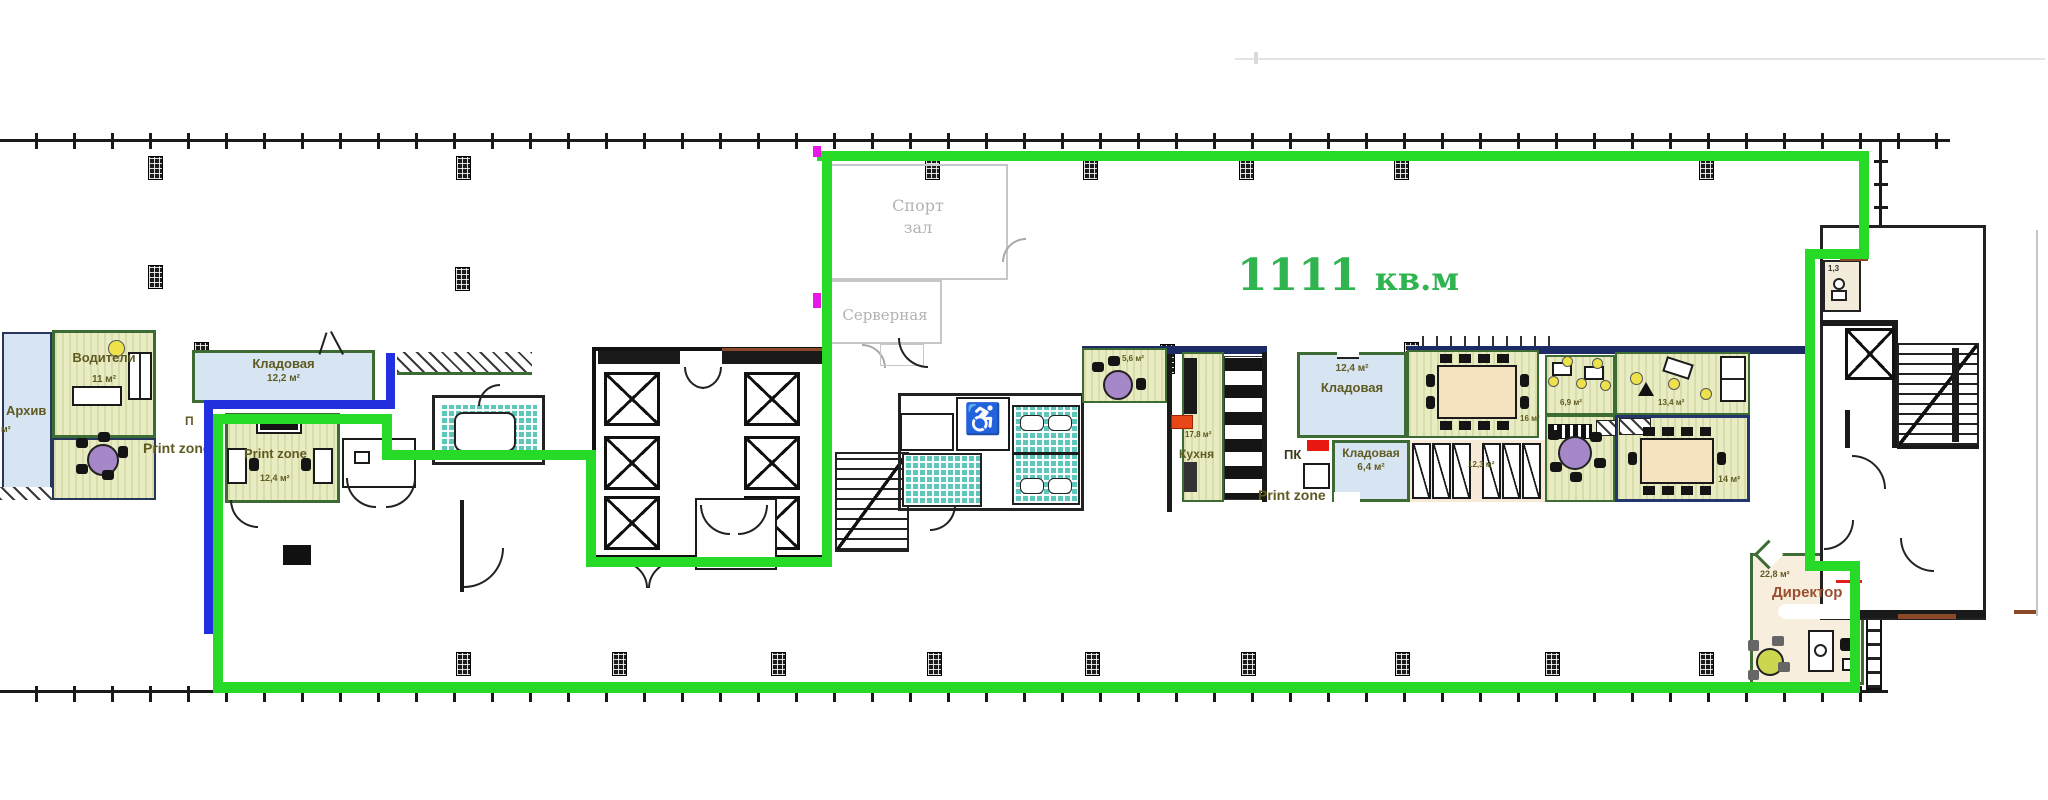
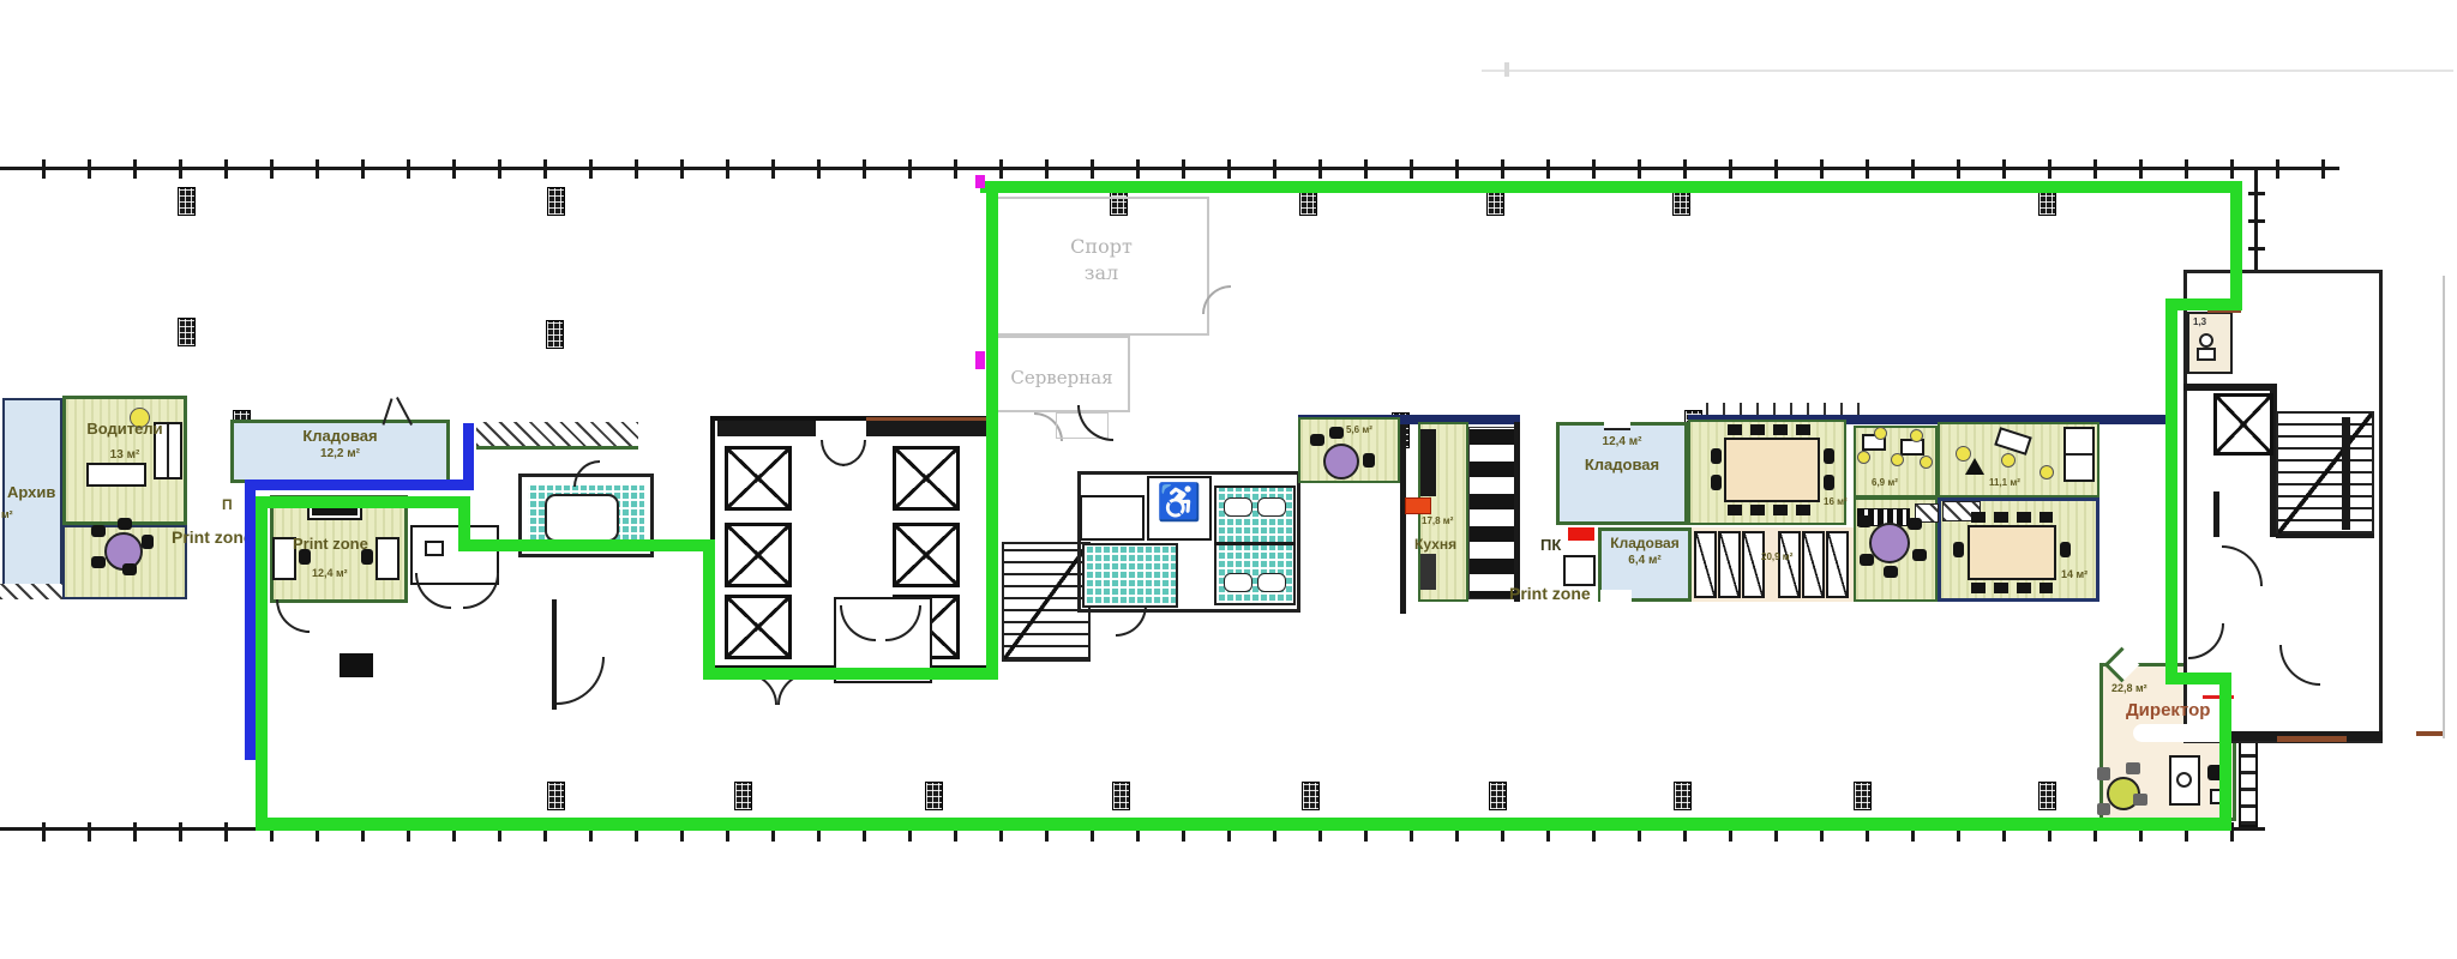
  ♿
- 1111 кв.м
  Спорт
  зал
  Серверная
  Водители
- 11 м²
+ 13 м²
  Архив
  м²
  Кладовая
  12,2 м²
  П
  Print zon
  Print zone
  12,4 м²
  5,6 м²
  17,8 м²
  Кухня
  ПК
  12,4 м²
  Кладовая
  Кладовая
  6,4 м²
  Print zone
- 12,3 м²
+ 20,9 м²
  16 м²
  6,9 м²
- 13,4 м²
+ 11,1 м²
  14 м²
  1,3
  22,8 м²
  Директор
